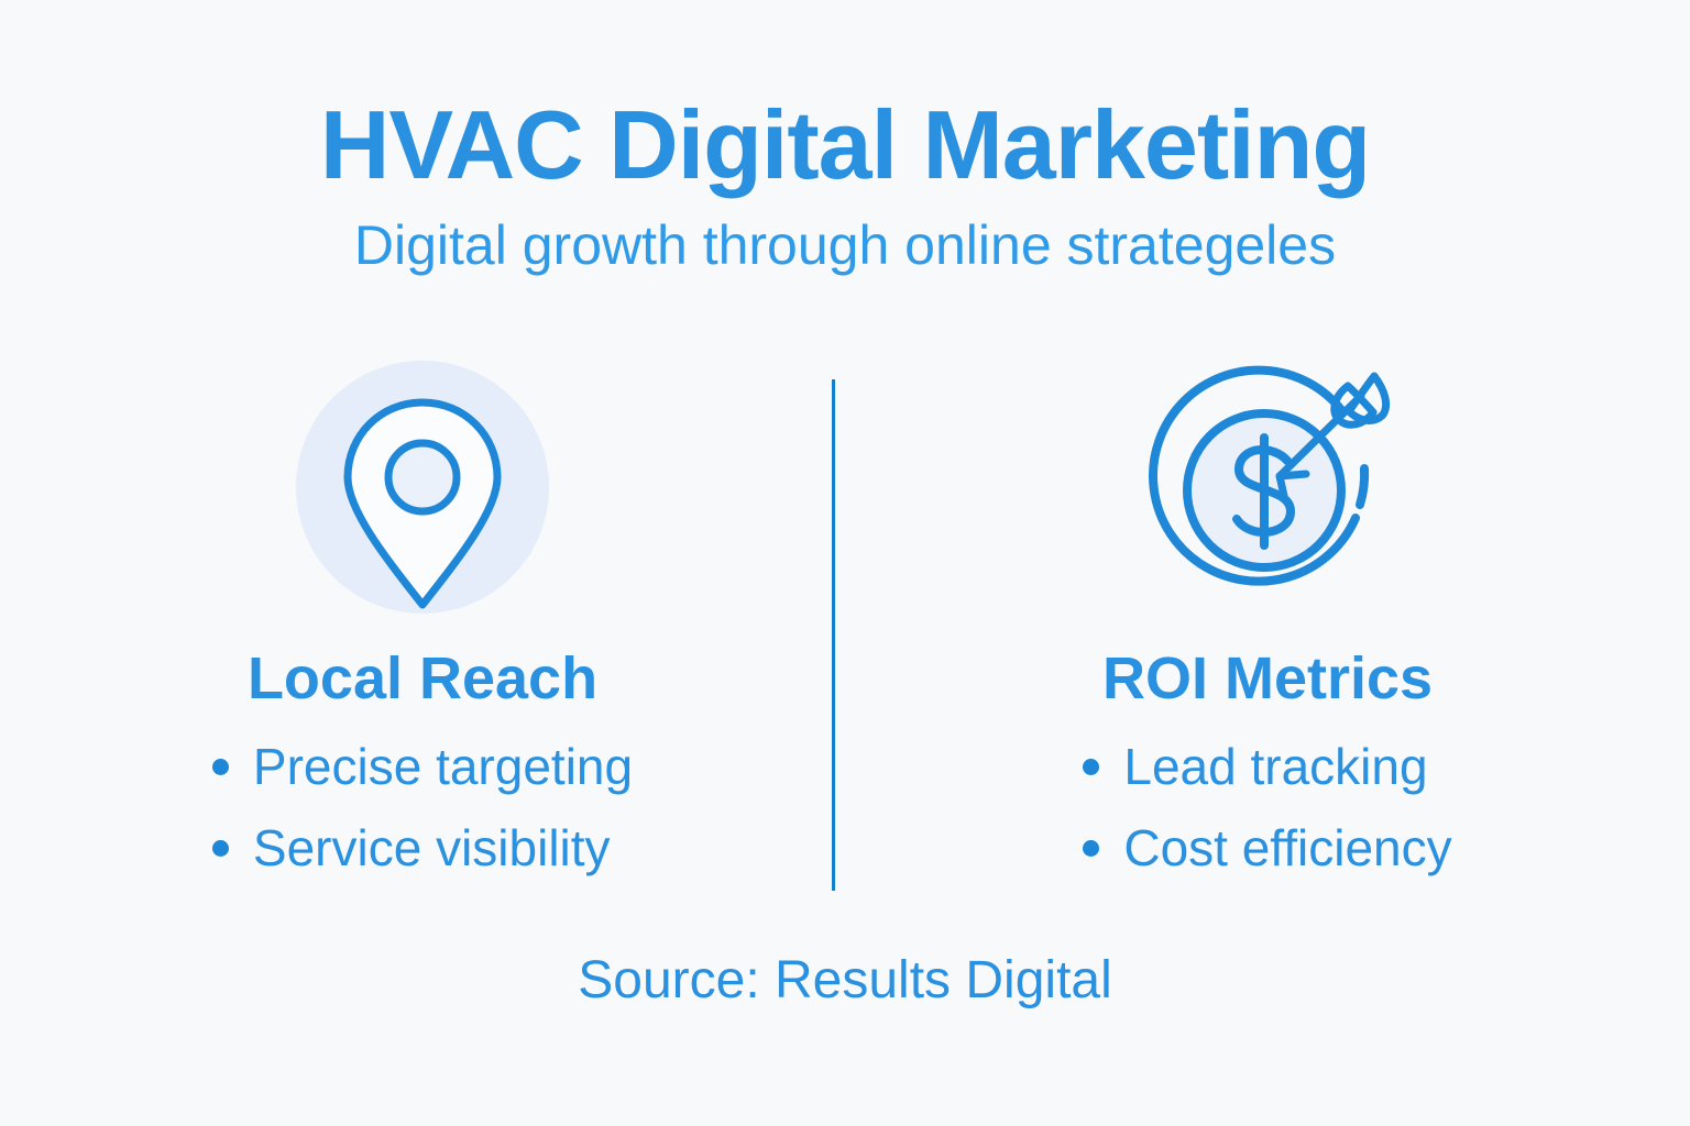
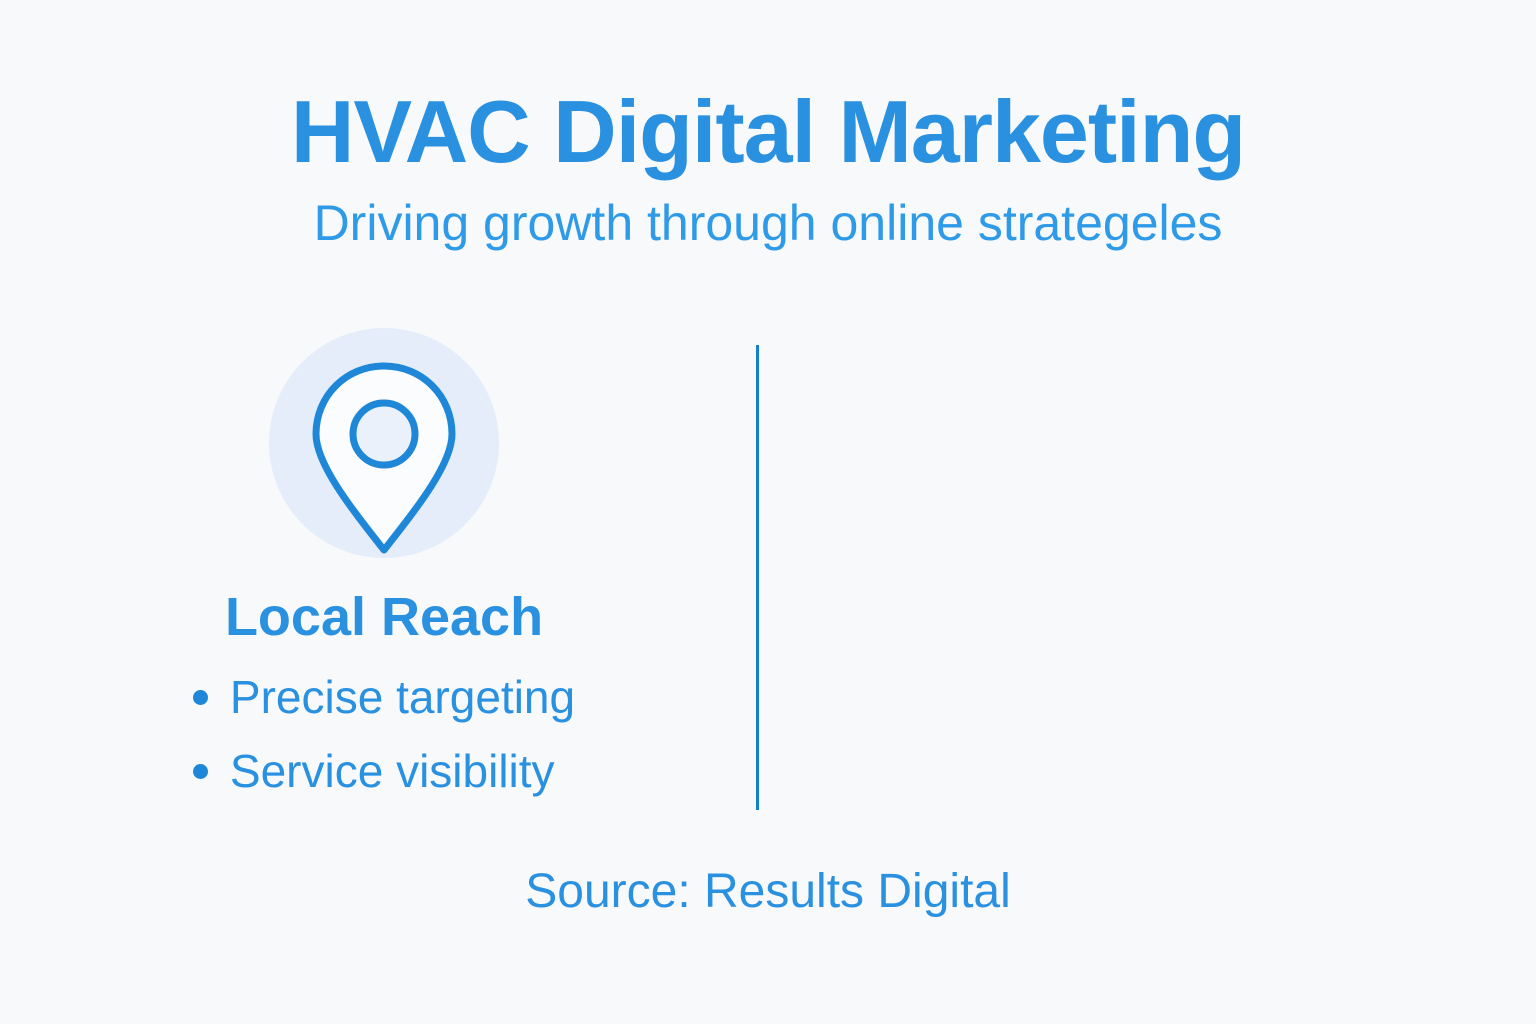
  HVAC Digital Marketing
- Digital growth through online strategeles
+ Driving growth through online strategeles
  Local Reach
  Precise targeting
  Service visibility
- ROI Metrics
- Lead tracking
- Cost efficiency
  Source: Results Digital
